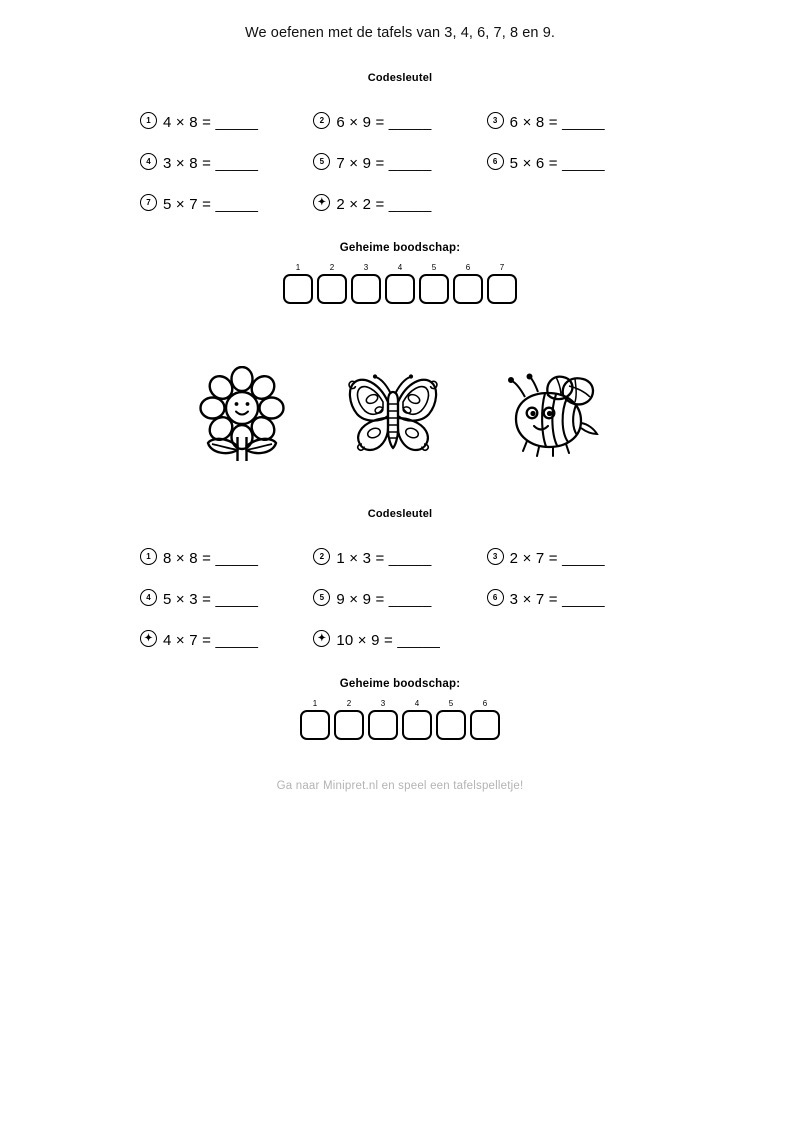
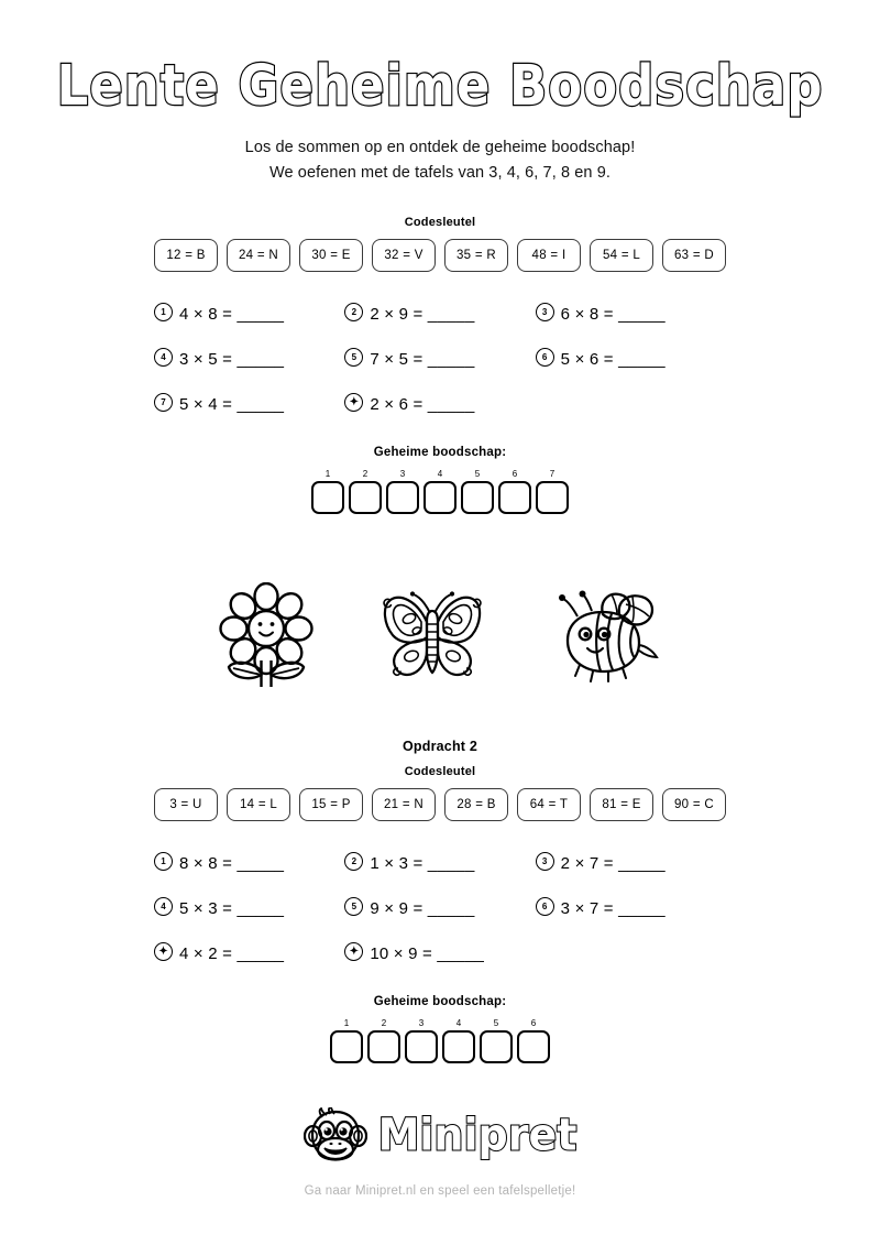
+ Lente Geheime Boodschap
+ Los de sommen op en ontdek de geheime boodschap!
  We oefenen met de tafels van 3, 4, 6, 7, 8 en 9.
  Codesleutel
+ 12 = B
+ 24 = N
+ 30 = E
+ 32 = V
+ 35 = R
+ 48 = I
+ 54 = L
+ 63 = D
  1
  4 × 8 = _____
  2
- 6 × 9 = _____
+ 2 × 9 = _____
  3
  6 × 8 = _____
  4
- 3 × 8 = _____
+ 3 × 5 = _____
  5
- 7 × 9 = _____
+ 7 × 5 = _____
  6
  5 × 6 = _____
  7
- 5 × 7 = _____
+ 5 × 4 = _____
  ✦
- 2 × 2 = _____
+ 2 × 6 = _____
  Geheime boodschap:
  1
  2
  3
  4
  5
  6
  7
+ Opdracht 2
  Codesleutel
+ 3 = U
+ 14 = L
+ 15 = P
+ 21 = N
+ 28 = B
+ 64 = T
+ 81 = E
+ 90 = C
  1
  8 × 8 = _____
  2
  1 × 3 = _____
  3
  2 × 7 = _____
  4
  5 × 3 = _____
  5
  9 × 9 = _____
  6
  3 × 7 = _____
  ✦
- 4 × 7 = _____
+ 4 × 2 = _____
  ✦
  10 × 9 = _____
  Geheime boodschap:
  1
  2
  3
  4
  5
  6
+ Minipret
  Ga naar Minipret.nl en speel een tafelspelletje!
